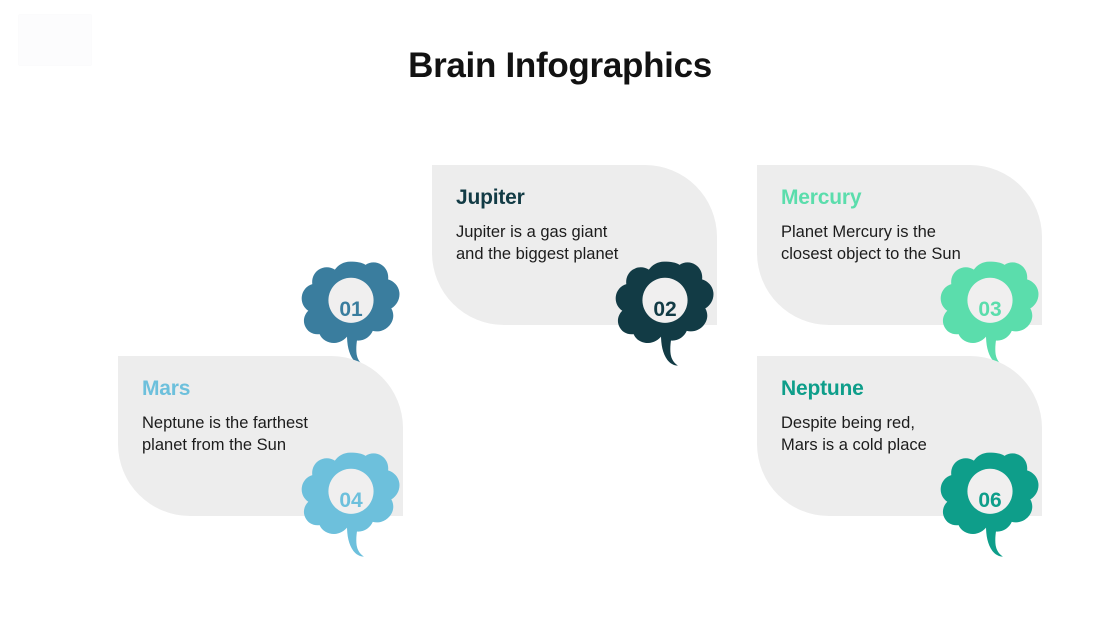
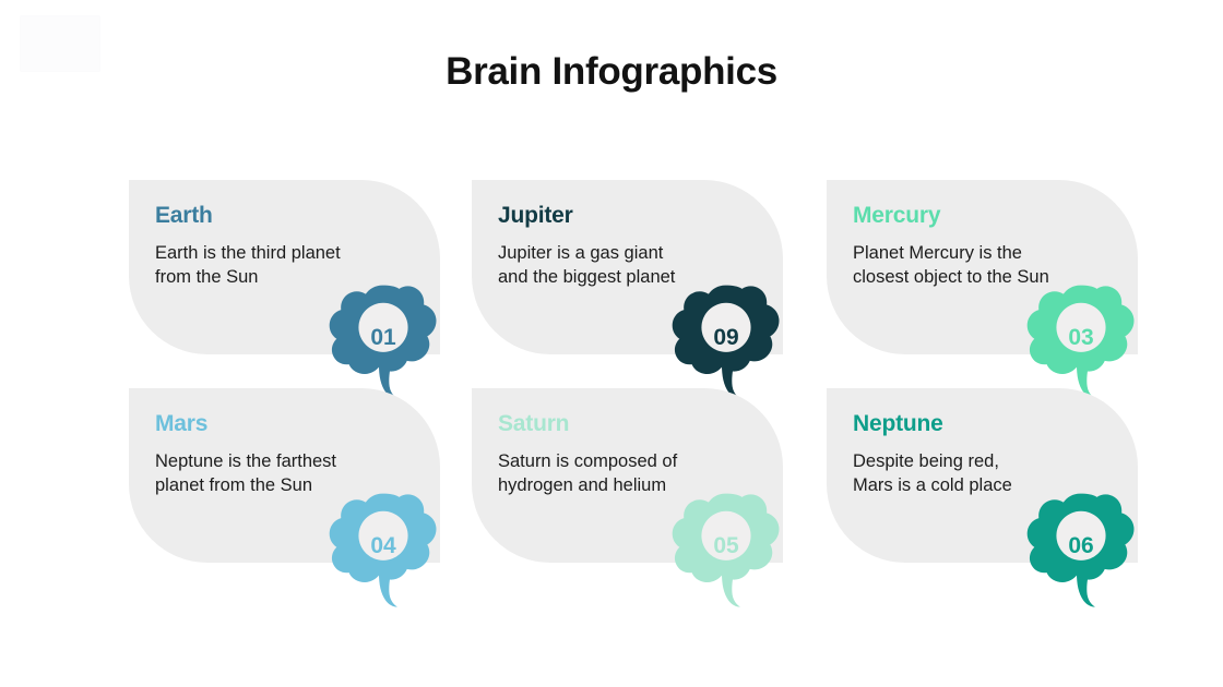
  Brain Infographics
+ Earth
+ Earth is the third planet
+ from the Sun
  01
  Jupiter
  Jupiter is a gas giant
  and the biggest planet
- 02
+ 09
  Mercury
  Planet Mercury is the
  closest object to the Sun
  03
  Mars
  Neptune is the farthest
  planet from the Sun
  04
+ Saturn
+ Saturn is composed of
+ hydrogen and helium
+ 05
  Neptune
  Despite being red,
  Mars is a cold place
  06
